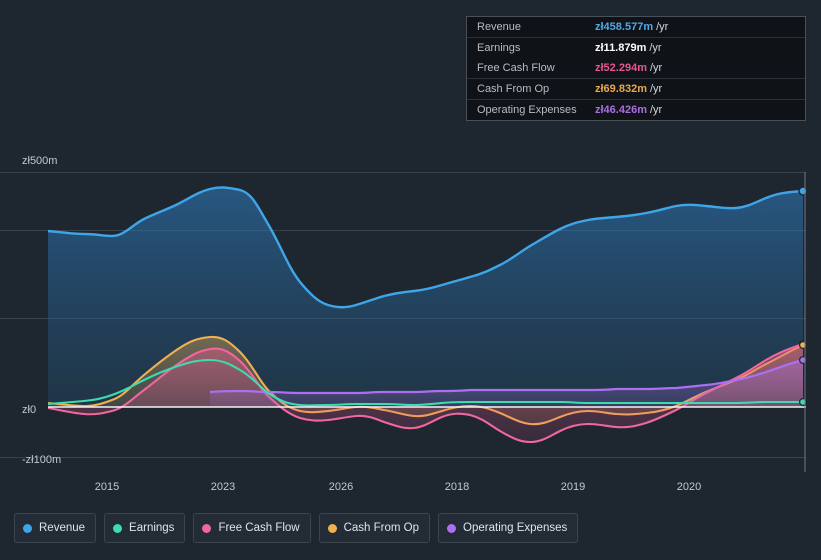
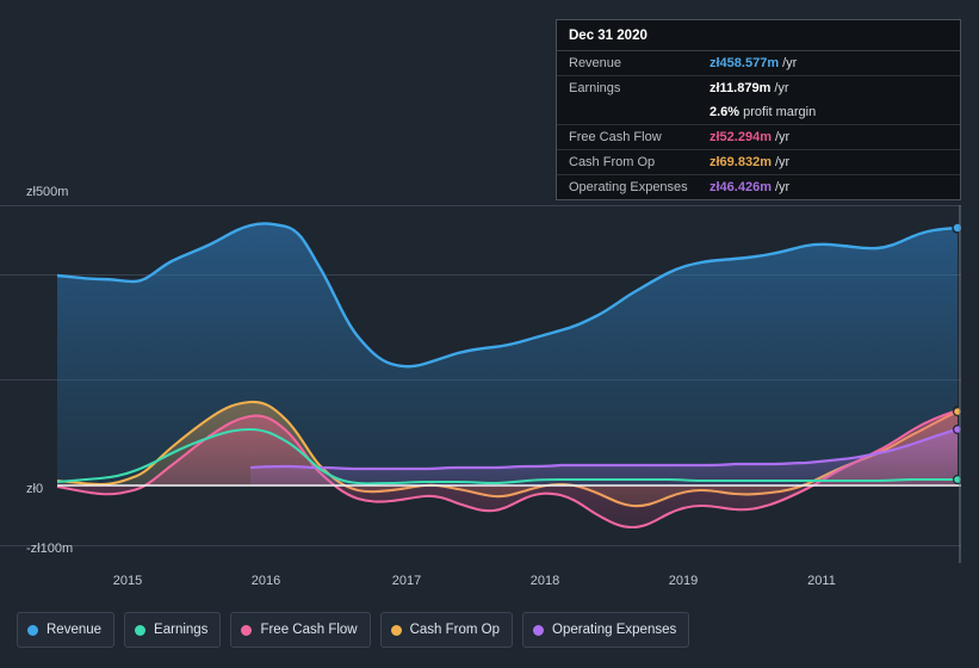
  zł500m
  zł0
  -zł100m
  2015
- 2023
+ 2016
- 2026
+ 2017
  2018
  2019
- 2020
+ 2011
+ Dec 31 2020
  Revenue
  zł458.577m
  /yr
  Earnings
  zł11.879m
  /yr
+ 2.6%
+ profit margin
  Free Cash Flow
  zł52.294m
  /yr
  Cash From Op
  zł69.832m
  /yr
  Operating Expenses
  zł46.426m
  /yr
  Revenue
  Earnings
  Free Cash Flow
  Cash From Op
  Operating Expenses
